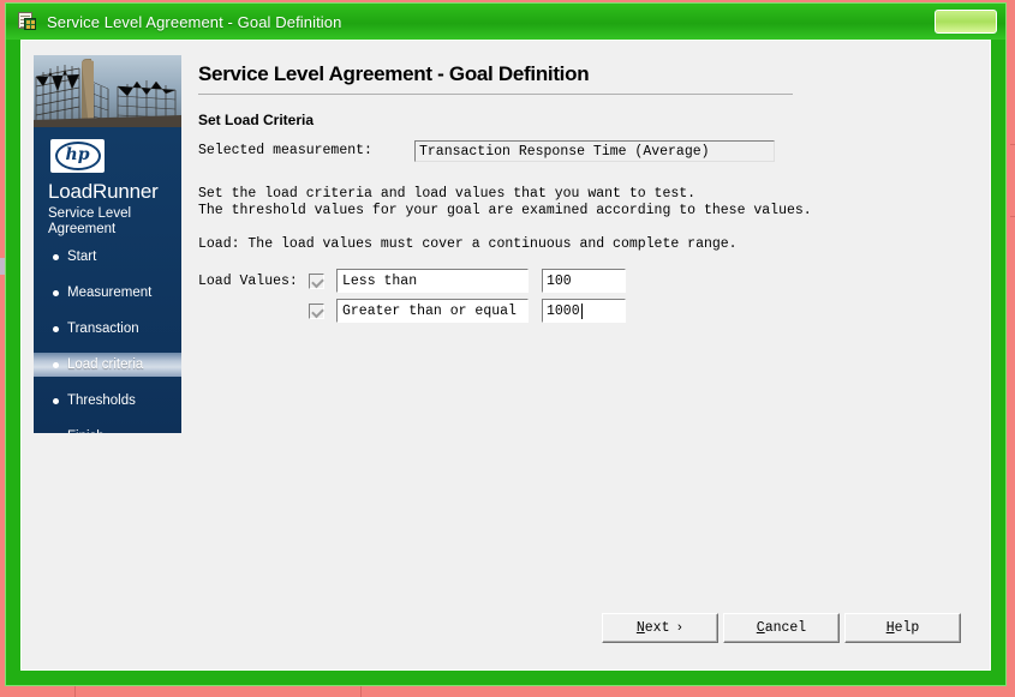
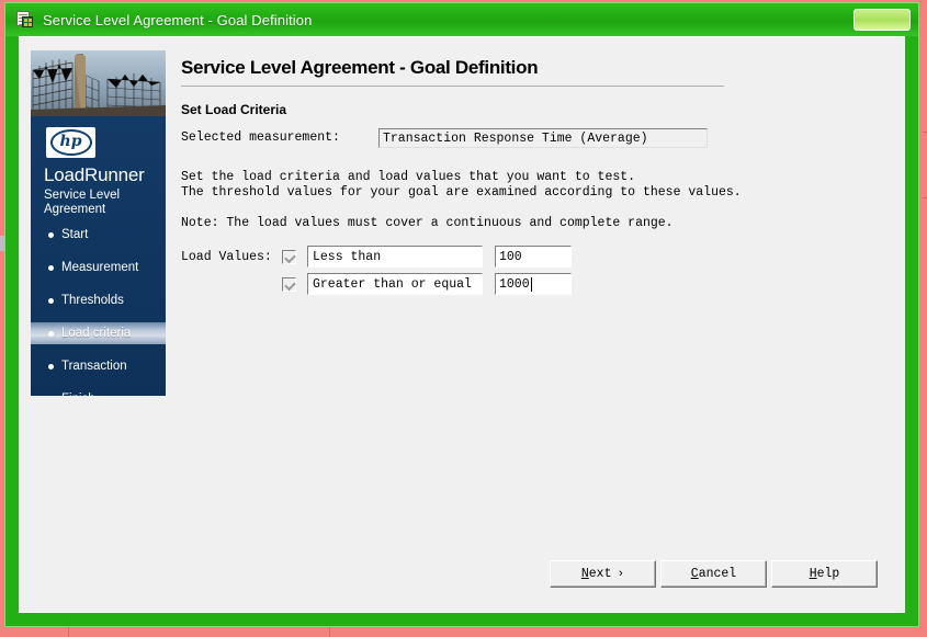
  Service Level Agreement - Goal Definition
  hp
  LoadRunner
  Service Level
  Agreement
  Start
  Measurement
- Transaction
+ Thresholds
  Load criteria
- Thresholds
+ Transaction
  Service Level Agreement - Goal Definition
  Set Load Criteria
  Selected measurement:
  Transaction Response Time (Average)
  Set the load criteria and load values that you want to test.
  The threshold values for your goal are examined according to these values.
- Load: The load values must cover a continuous and complete range.
+ Note: The load values must cover a continuous and complete range.
  Load Values:
  Less than
  100
  Greater than or equal
  1000
  Next
  ›
  Cancel
  Help
